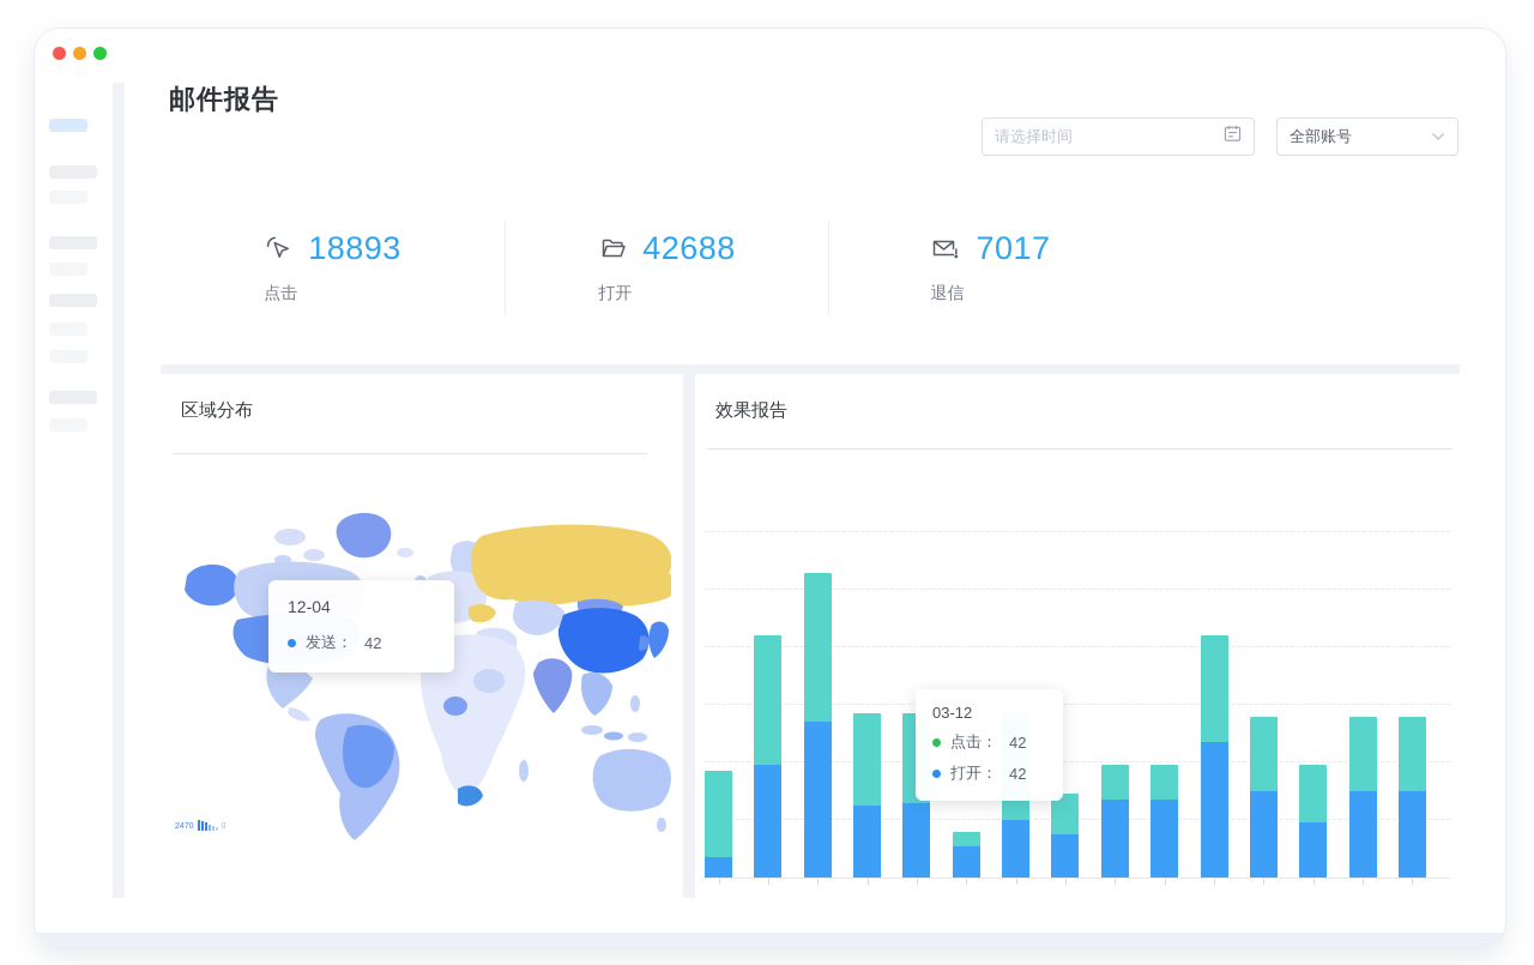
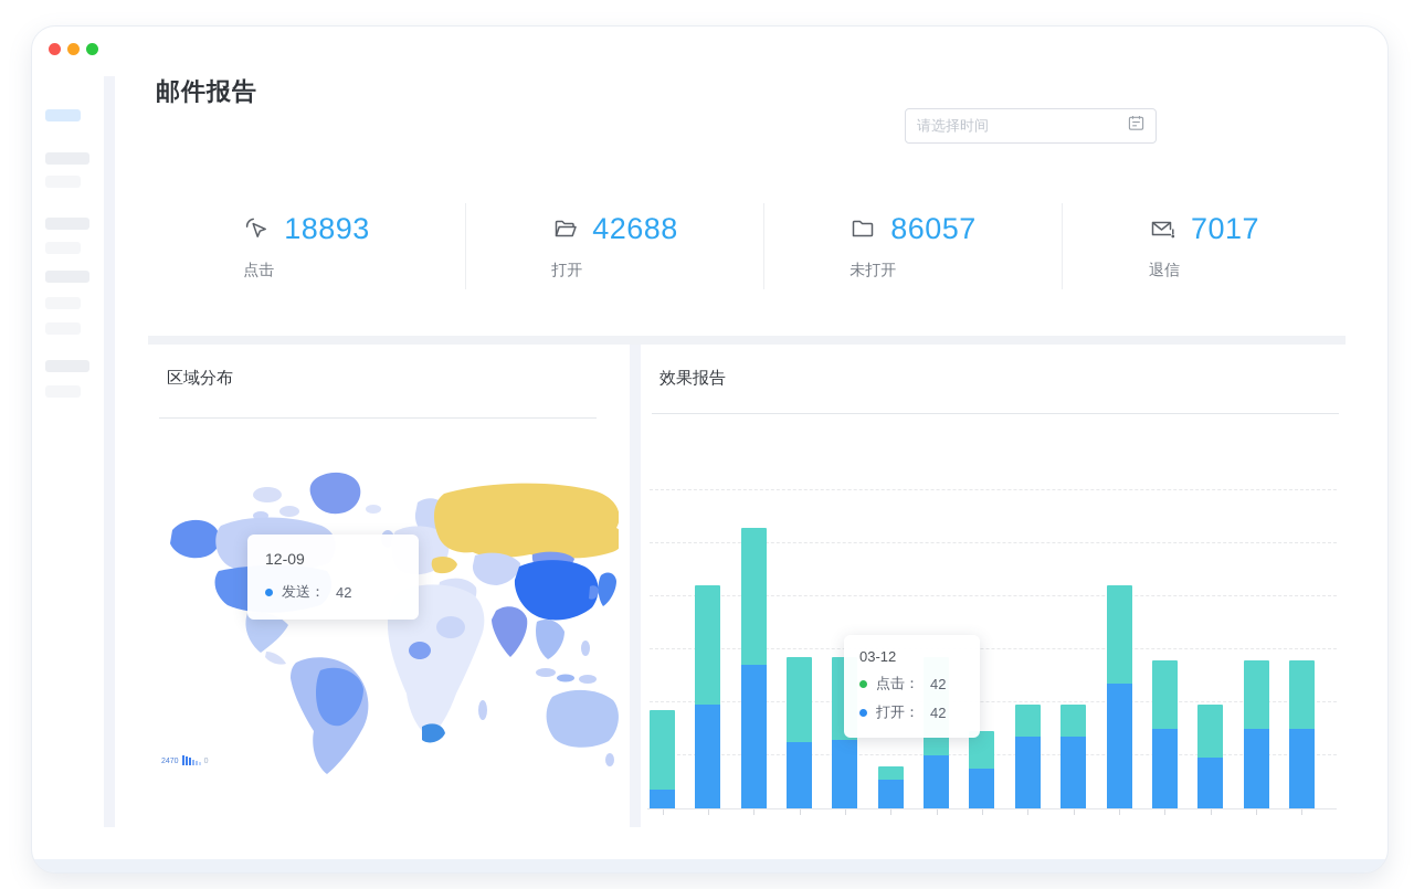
  邮件报告
  请选择时间
- 全部账号
  18893
  点击
  42688
  打开
+ 86057
+ 未打开
  7017
  退信
  区域分布
- 12-04
+ 12-09
  发送：
  42
  效果报告
  03-12
  点击：
  42
  打开：
  42
